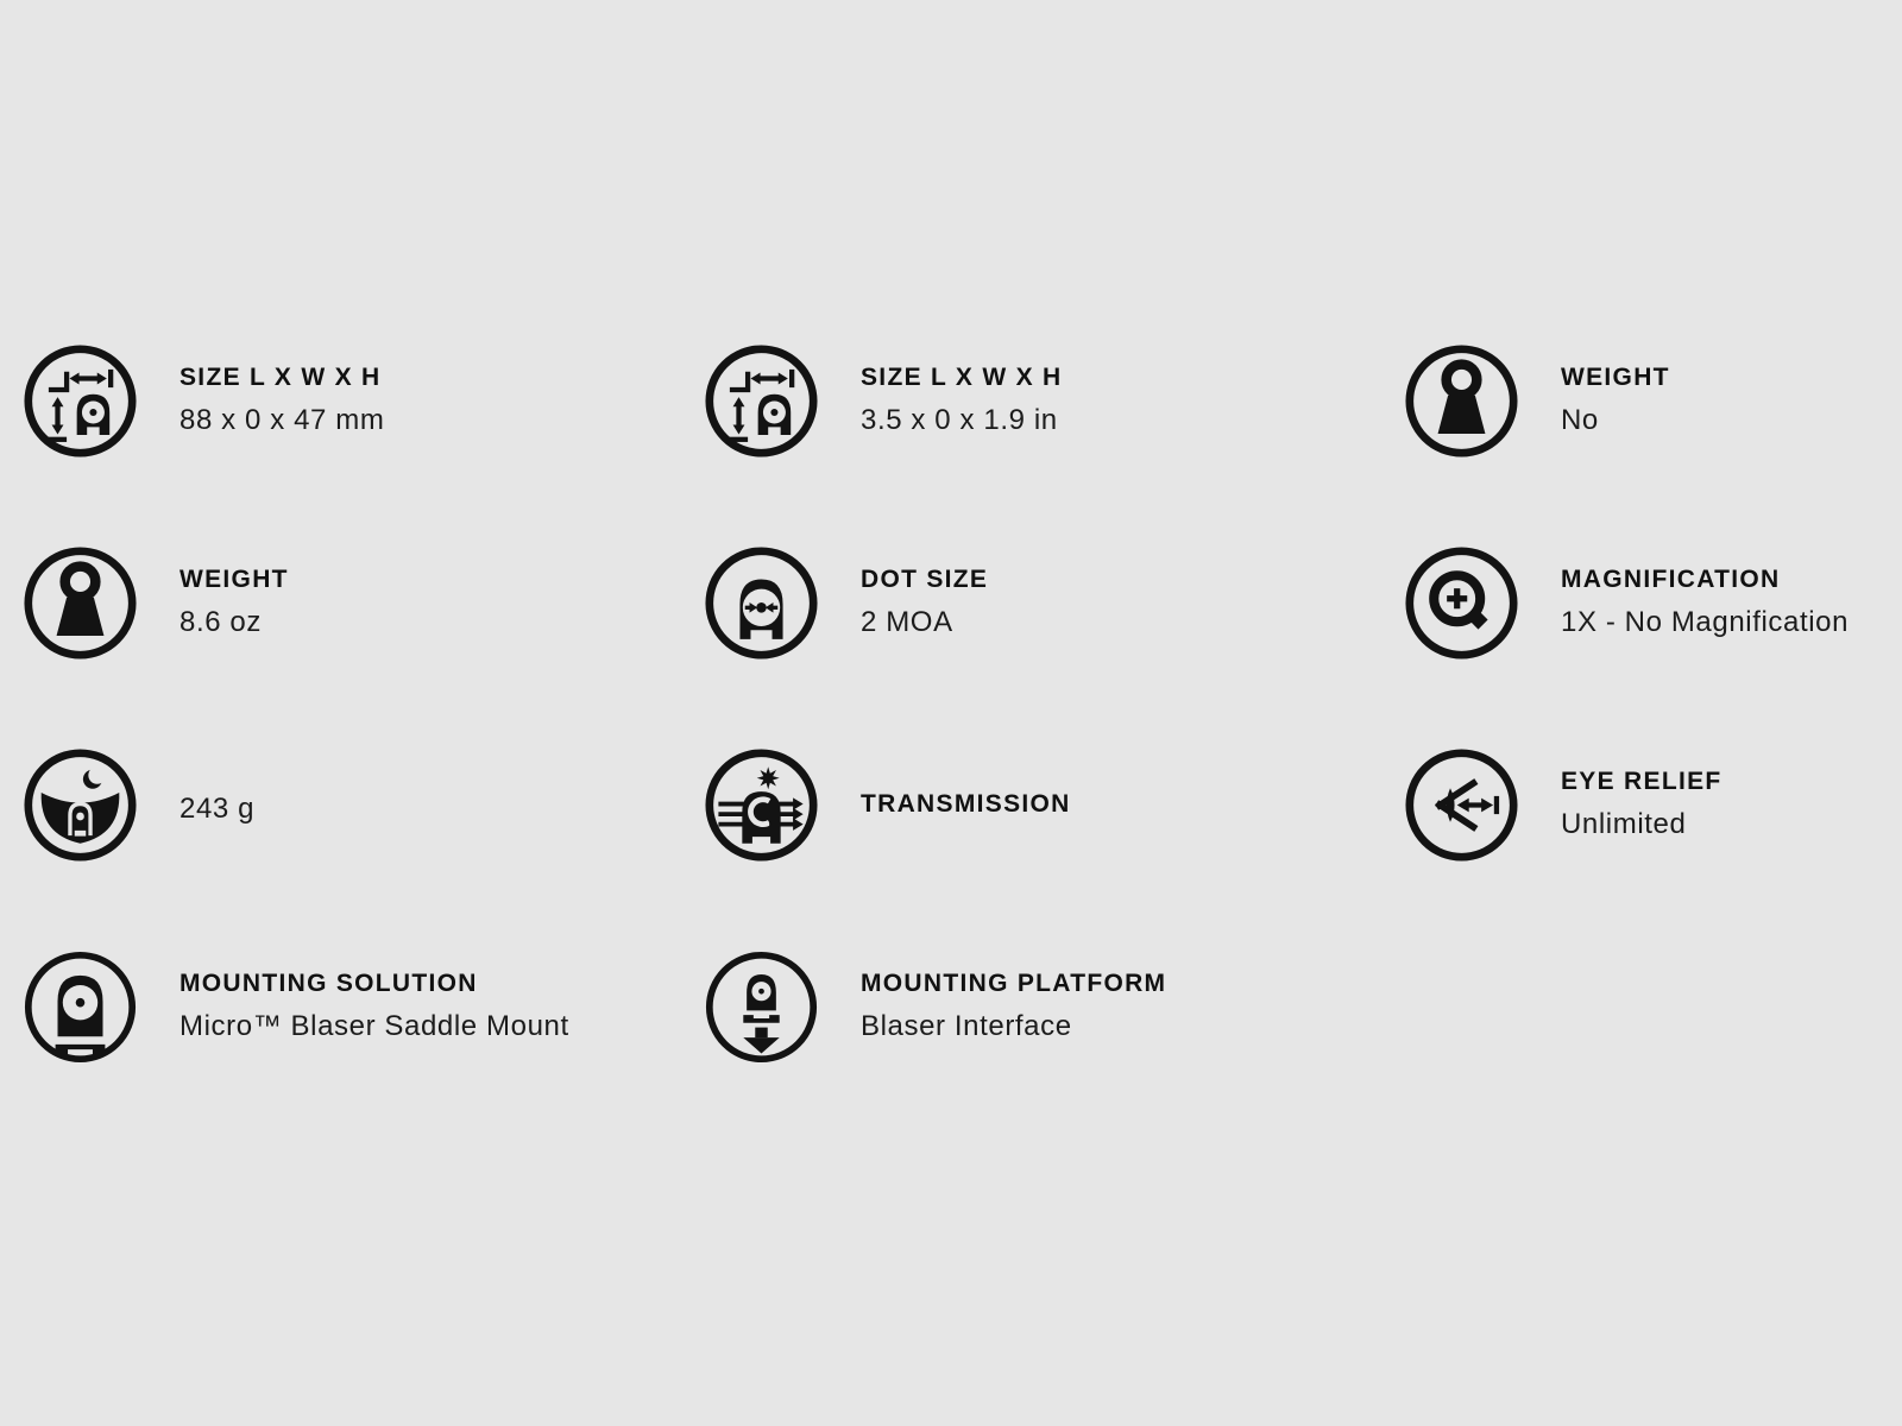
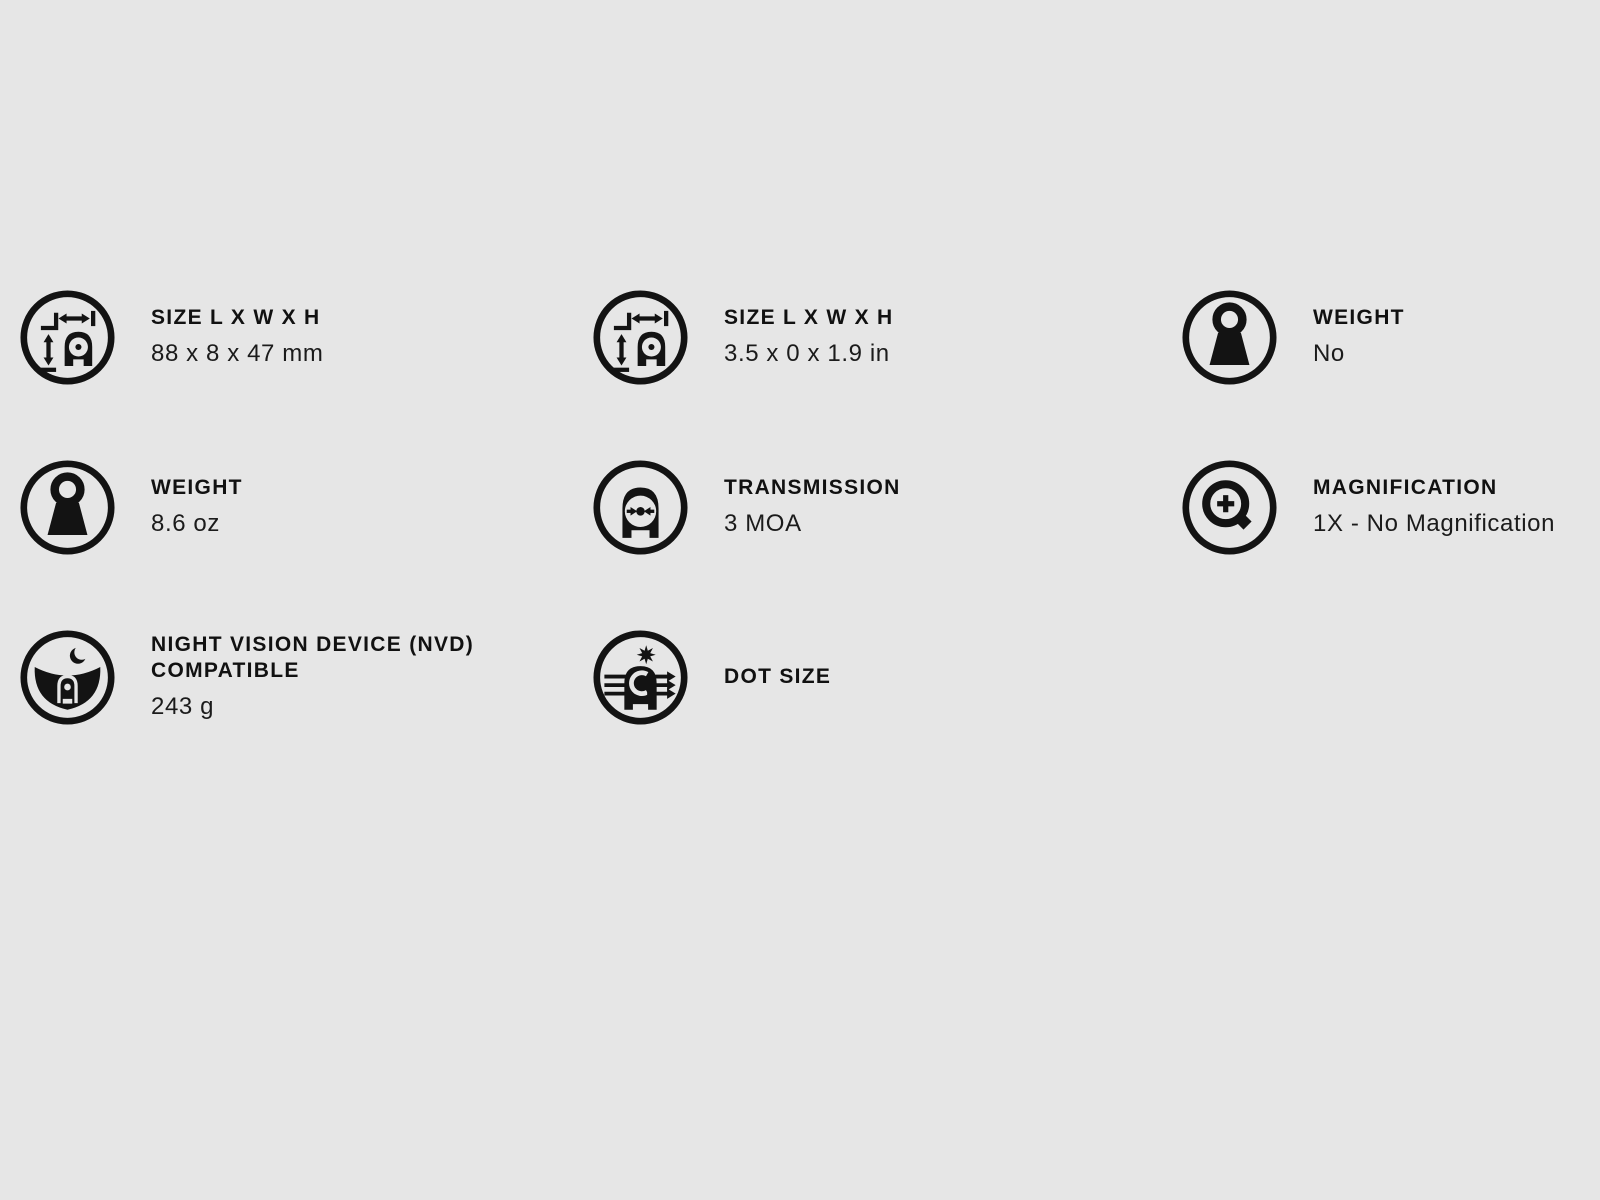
  SIZE L X W X H
- 88 x 0 x 47 mm
+ 88 x 8 x 47 mm
  SIZE L X W X H
  3.5 x 0 x 1.9 in
  WEIGHT
  No
  WEIGHT
  8.6 oz
- DOT SIZE
+ TRANSMISSION
- 2 MOA
+ 3 MOA
  MAGNIFICATION
  1X - No Magnification
+ NIGHT VISION DEVICE (NVD)
+ COMPATIBLE
  243 g
- TRANSMISSION
+ DOT SIZE
- EYE RELIEF
- Unlimited
- MOUNTING SOLUTION
- Micro™ Blaser Saddle Mount
- MOUNTING PLATFORM
- Blaser Interface
